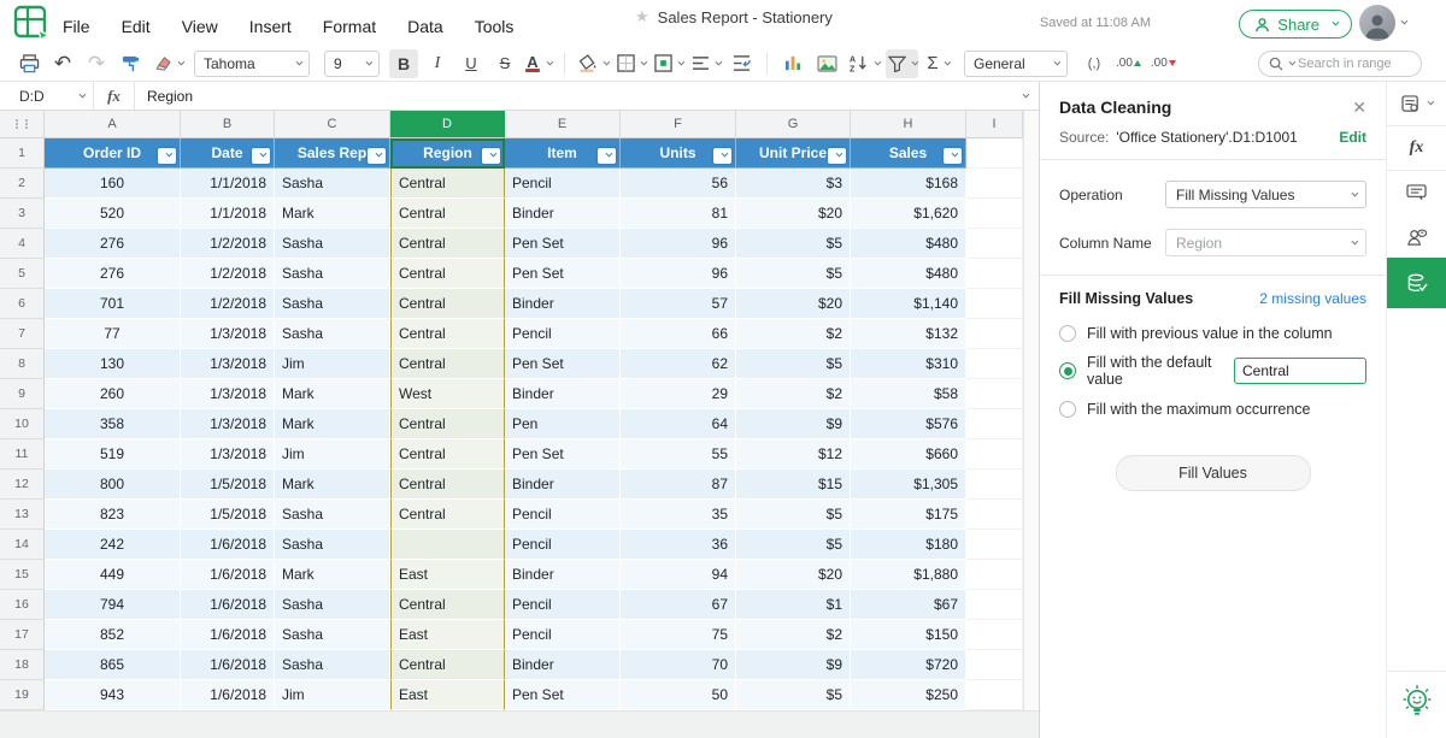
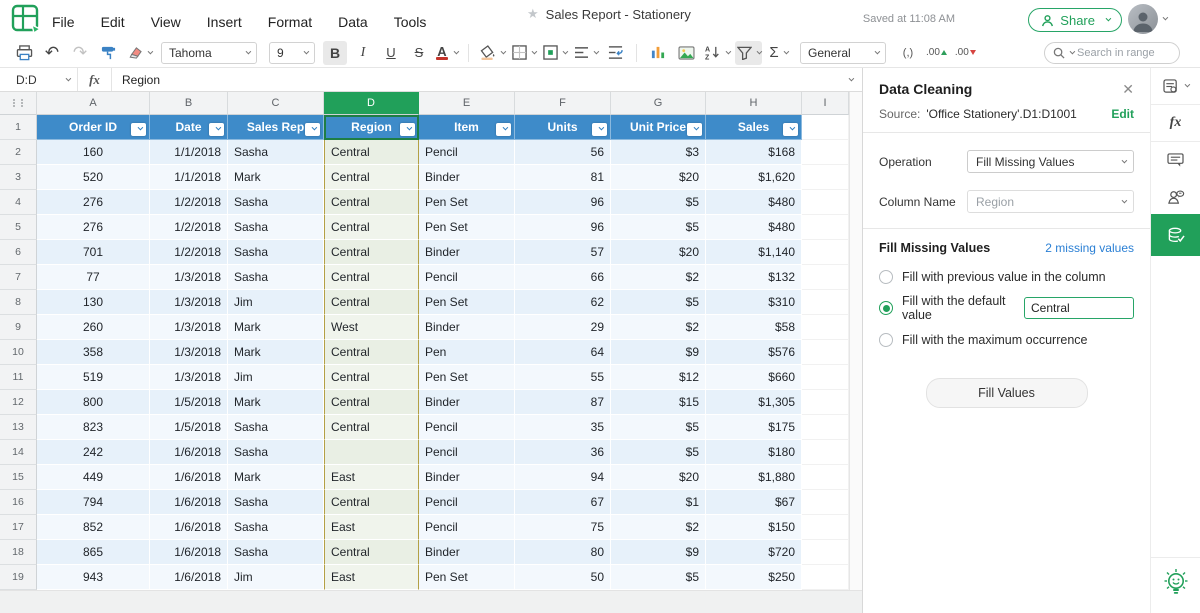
  File
  Edit
  View
  Insert
  Format
  Data
  Tools
  ★
  Sales Report - Stationery
  Saved at 11:08 AM
  Share
  ↶
  ↷
  Tahoma
  9
  B
  I
  U
  S
  A
  Σ
  General
  (,)
  .00
  .00
  Search in range
  D:D
  fx
  Region
  A
  B
  C
  D
  E
  F
  G
  H
  I
  1
  Order ID
  Date
  Sales Rep
  Region
  Item
  Units
  Unit Price
  Sales
  2
  160
  1/1/2018
  Sasha
  Central
  Pencil
  56
  $3
  $168
  3
  520
  1/1/2018
  Mark
  Central
  Binder
  81
  $20
  $1,620
  4
  276
  1/2/2018
  Sasha
  Central
  Pen Set
  96
  $5
  $480
  5
  276
  1/2/2018
  Sasha
  Central
  Pen Set
  96
  $5
  $480
  6
  701
  1/2/2018
  Sasha
  Central
  Binder
  57
  $20
  $1,140
  7
  77
  1/3/2018
  Sasha
  Central
  Pencil
  66
  $2
  $132
  8
  130
  1/3/2018
  Jim
  Central
  Pen Set
  62
  $5
  $310
  9
  260
  1/3/2018
  Mark
  West
  Binder
  29
  $2
  $58
  10
  358
  1/3/2018
  Mark
  Central
  Pen
  64
  $9
  $576
  11
  519
  1/3/2018
  Jim
  Central
  Pen Set
  55
  $12
  $660
  12
  800
  1/5/2018
  Mark
  Central
  Binder
  87
  $15
  $1,305
  13
  823
  1/5/2018
  Sasha
  Central
  Pencil
  35
  $5
  $175
  14
  242
  1/6/2018
  Sasha
  Pencil
  36
  $5
  $180
  15
  449
  1/6/2018
  Mark
  East
  Binder
  94
  $20
  $1,880
  16
  794
  1/6/2018
  Sasha
  Central
  Pencil
  67
  $1
  $67
  17
  852
  1/6/2018
  Sasha
  East
  Pencil
  75
  $2
  $150
  18
  865
  1/6/2018
  Sasha
  Central
  Binder
- 70
+ 80
  $9
  $720
  19
  943
  1/6/2018
  Jim
  East
  Pen Set
  50
  $5
  $250
  Data Cleaning
  ✕
  Source:
  'Office Stationery'.D1:D1001
  Edit
  Operation
  Fill Missing Values
  Column Name
  Region
  Fill Missing Values
  2 missing values
  Fill with previous value in the column
  Fill with the default value
  Central
  Fill with the maximum occurrence
  Fill Values
  fx
